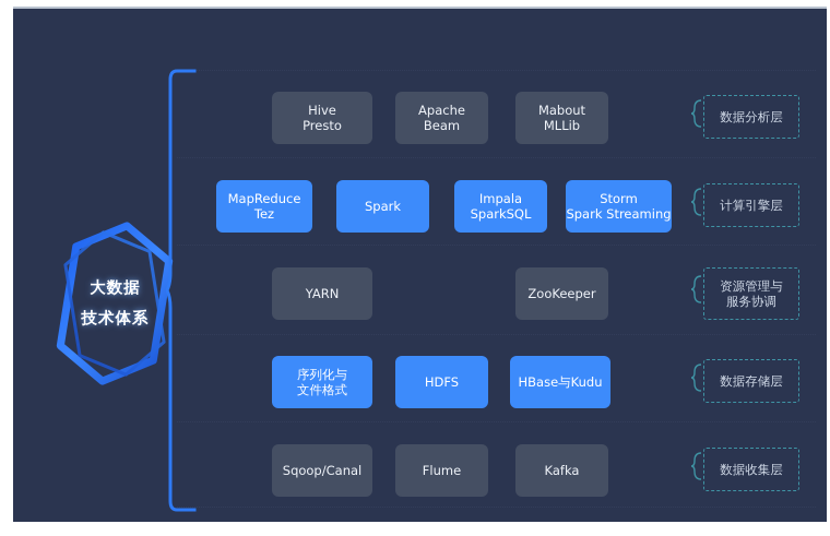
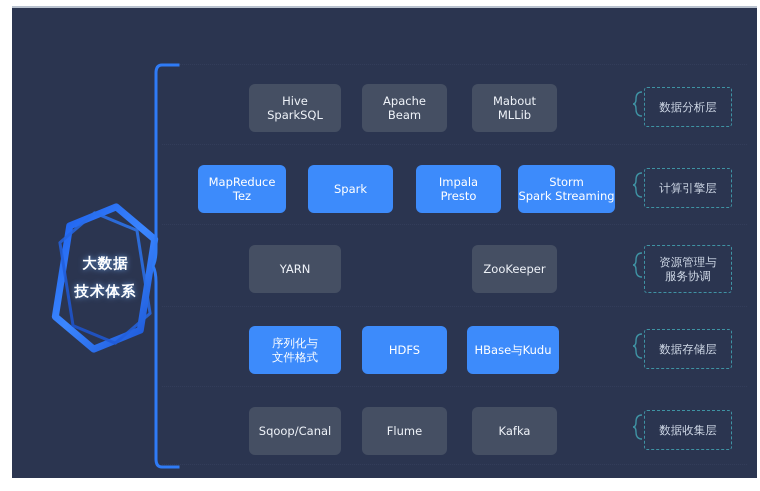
  大数据
  技术体系
  Hive
- Presto
+ SparkSQL
  Apache
  Beam
  Mabout
  MLLib
  MapReduce
  Tez
  Spark
  Impala
- SparkSQL
+ Presto
  Storm
  Spark Streaming
  YARN
  ZooKeeper
  序列化与
  文件格式
  HDFS
  HBase与Kudu
  Sqoop/Canal
  Flume
  Kafka
  数据分析层
  计算引擎层
  资源管理与
  服务协调
  数据存储层
  数据收集层
